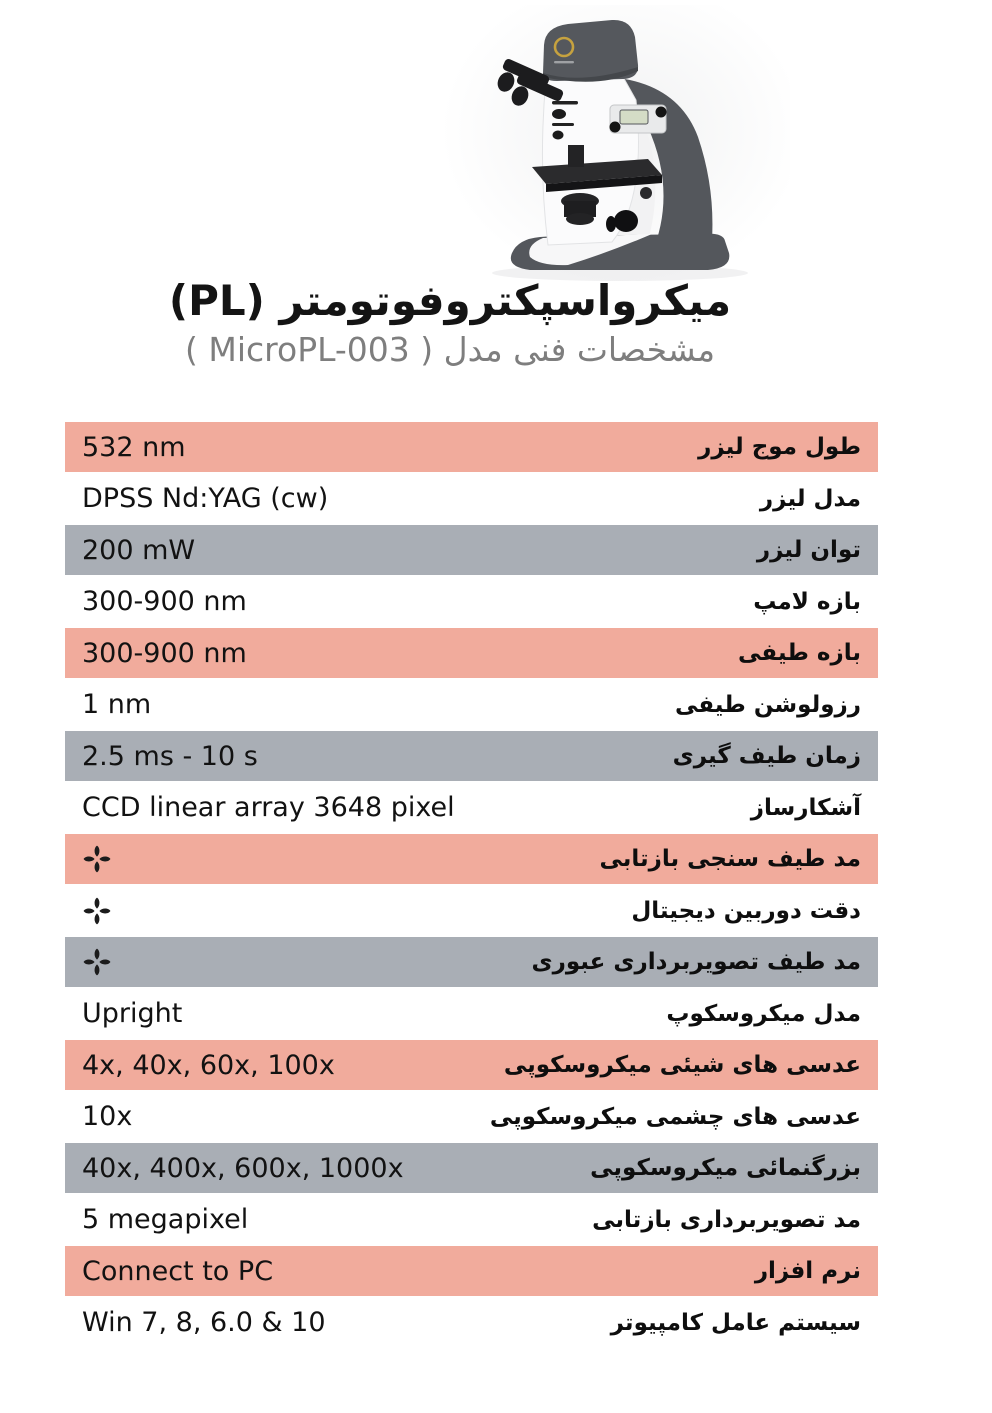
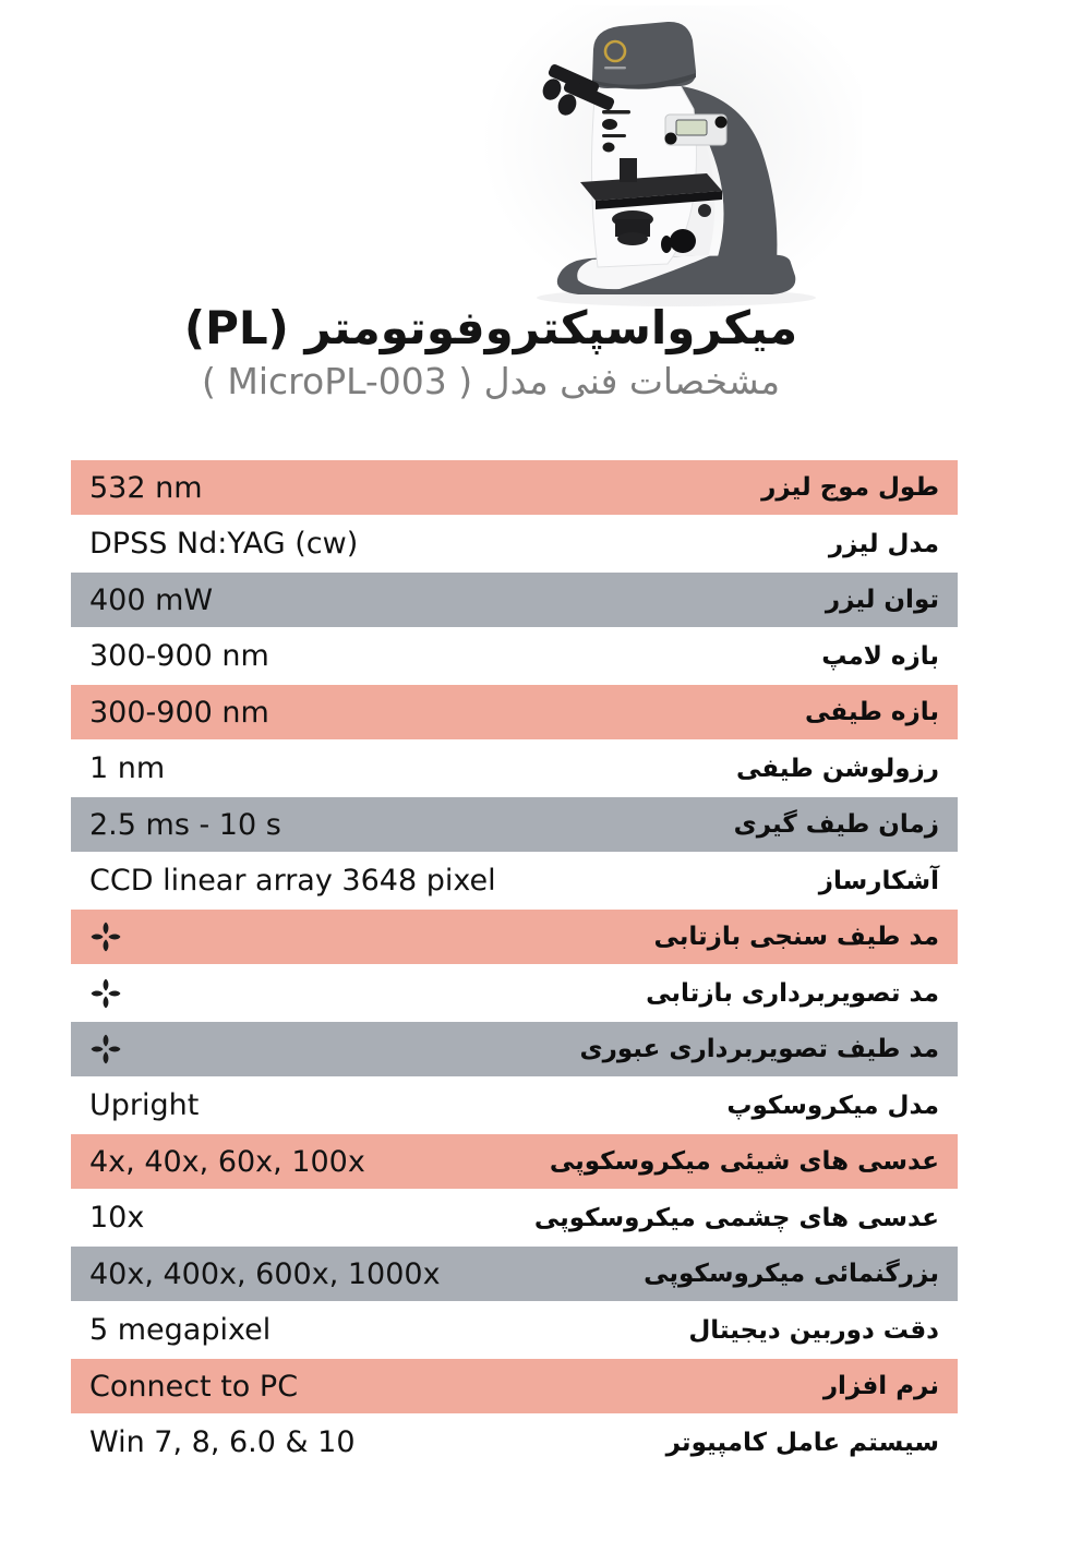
  میکرواسپکتروفوتومتر (PL)
  مشخصات فنی مدل ( MicroPL-003 )
  532 nm
  طول موج لیزر
  DPSS Nd:YAG (cw)
  مدل لیزر
- 200 mW
+ 400 mW
  توان لیزر
  300-900 nm
  بازه لامپ
  300-900 nm
  بازه طیفی
  1 nm
  رزولوشن طیفی
  2.5 ms - 10 s
  زمان طیف گیری
  CCD linear array 3648 pixel
  آشکارساز
  مد طیف سنجی بازتابی
- دقت دوربین دیجیتال
+ مد تصویربرداری بازتابی
  مد طیف تصویربرداری عبوری
  Upright
  مدل میکروسکوپ
  4x, 40x, 60x, 100x
  عدسی های شیئی میکروسکوپی
  10x
  عدسی های چشمی میکروسکوپی
  40x, 400x, 600x, 1000x
  بزرگنمائی میکروسکوپی
  5 megapixel
- مد تصویربرداری بازتابی
+ دقت دوربین دیجیتال
  Connect to PC
  نرم افزار
  Win 7, 8, 6.0 & 10
  سیستم عامل کامپیوتر
